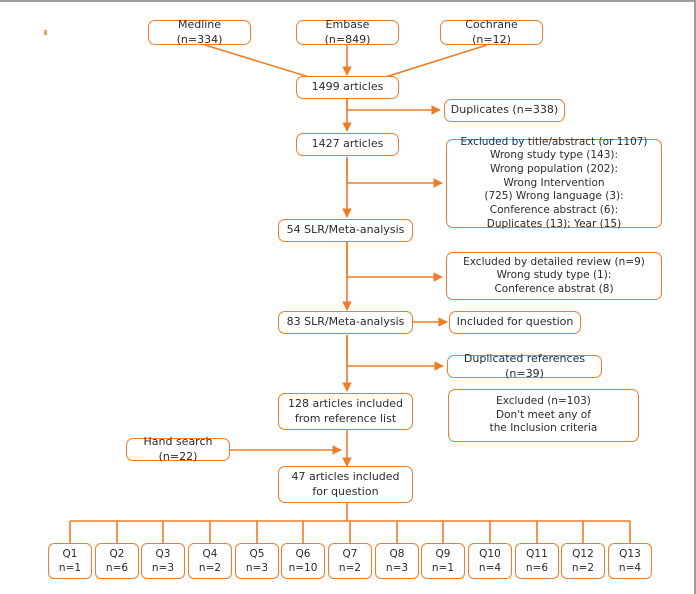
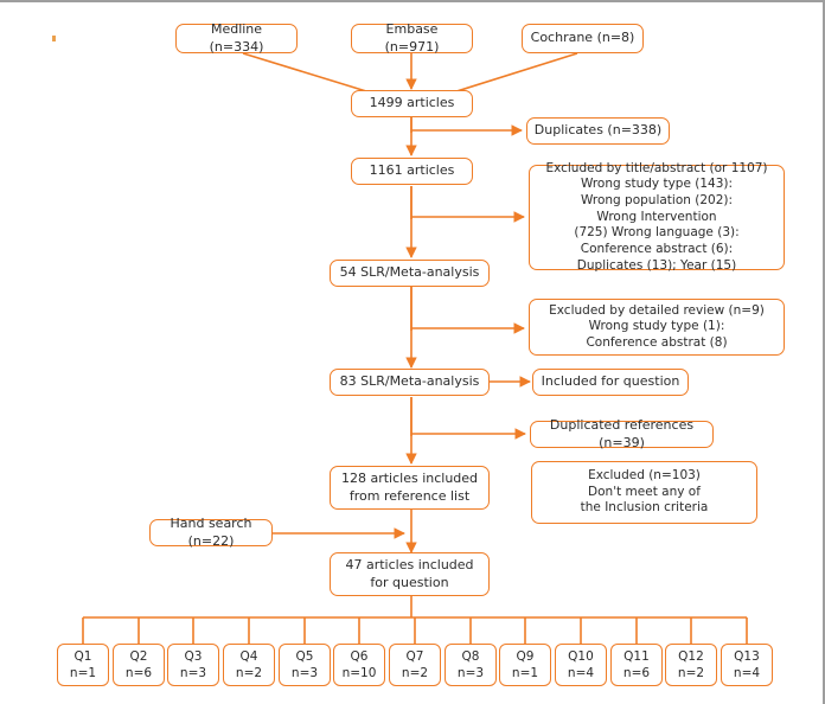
  Medline (n=334)
- Embase (n=849)
+ Embase (n=971)
- Cochrane (n=12)
+ Cochrane (n=8)
  1499 articles
  Duplicates (n=338)
- 1427 articles
+ 1161 articles
  Excluded by title/abstract (or 1107)
  Wrong study type (143):
  Wrong population (202):
  Wrong Intervention
  (725) Wrong language (3):
  Conference abstract (6):
  Duplicates (13); Year (15)
  54 SLR/Meta-analysis
  Excluded by detailed review (n=9)
  Wrong study type (1):
  Conference abstrat (8)
  83 SLR/Meta-analysis
  Included for question
  Duplicated references (n=39)
  128 articles included
  from reference list
  Excluded (n=103)
  Don't meet any of
  the Inclusion criteria
  Hand search (n=22)
  47 articles included
  for question
  Q1
  n=1
  Q2
  n=6
  Q3
  n=3
  Q4
  n=2
  Q5
  n=3
  Q6
  n=10
  Q7
  n=2
  Q8
  n=3
  Q9
  n=1
  Q10
  n=4
  Q11
  n=6
  Q12
  n=2
  Q13
  n=4
